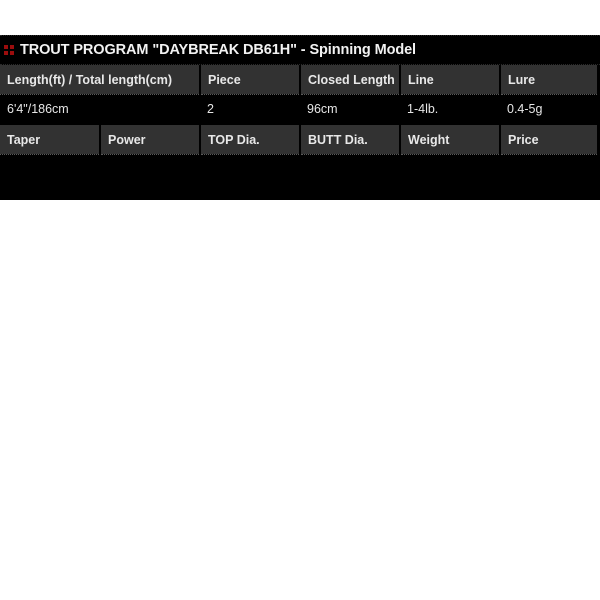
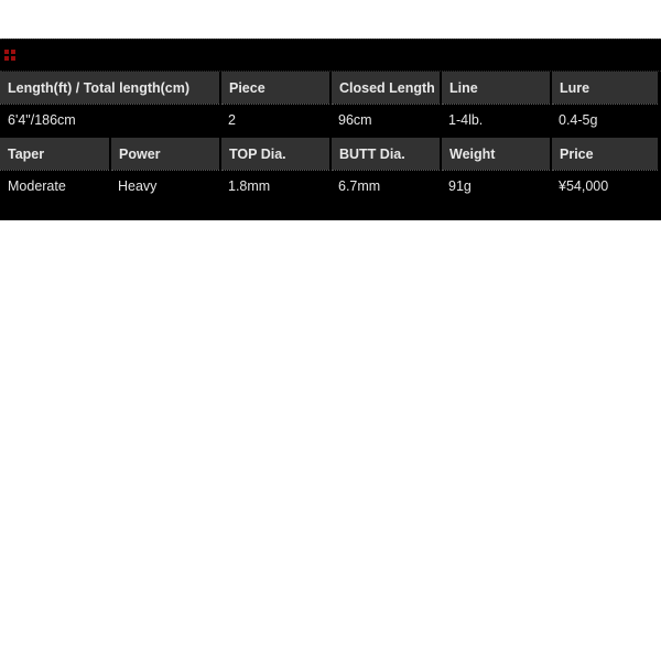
- TROUT PROGRAM "DAYBREAK DB61H" - Spinning Model
  Length(ft) / Total length(cm)	Piece	Closed Length	Line	Lure
  6'4"/186cm	2	96cm	1-4lb.	0.4-5g
  Taper	Power	TOP Dia.	BUTT Dia.	Weight	Price
+ Moderate	Heavy	1.8mm	6.7mm	91g	¥54,000
